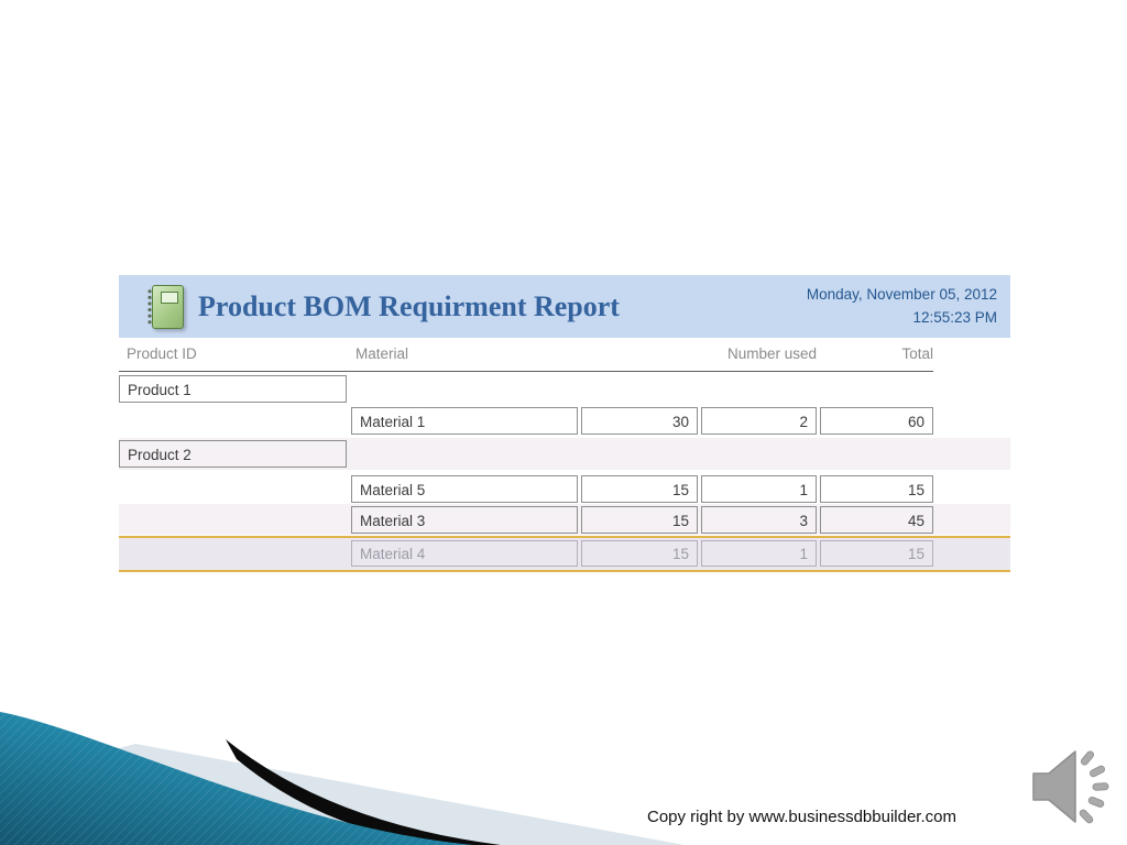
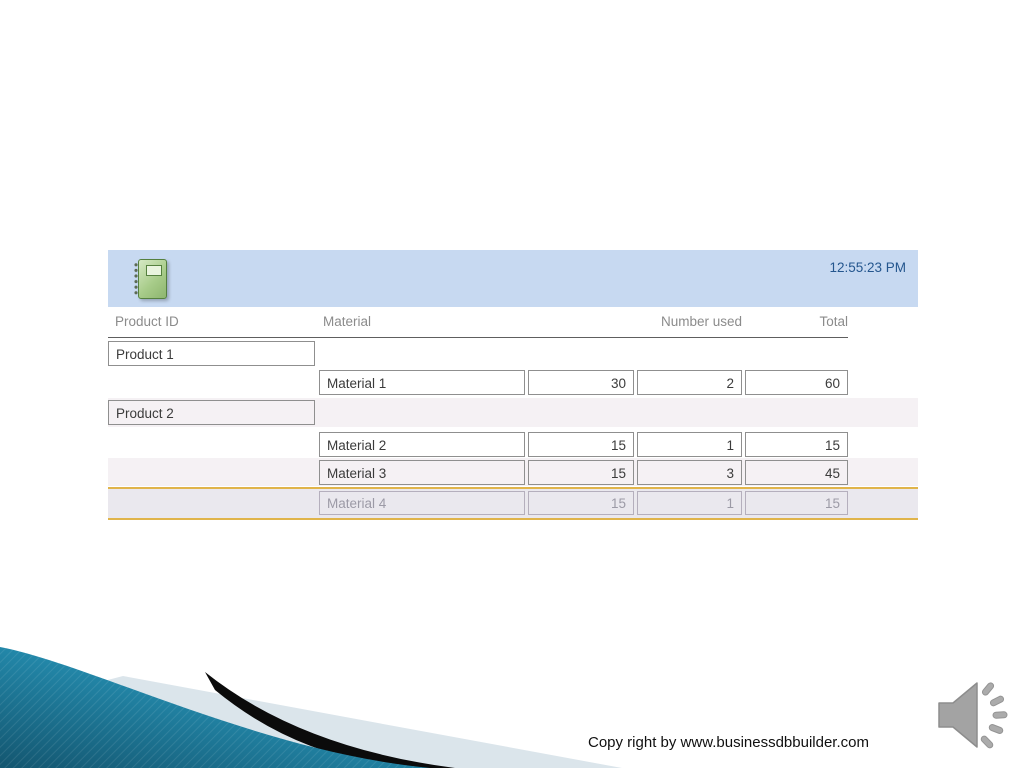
- Product BOM Requirment Report
- Monday, November 05, 2012
  12:55:23 PM
  Product ID
  Material
  Number used
  Total
  Product 1
  Material 1
  30
  2
  60
  Product 2
- Material 5
+ Material 2
  15
  1
  15
  Material 3
  15
  3
  45
  Material 4
  15
  1
  15
  Copy right by www.businessdbbuilder.com
